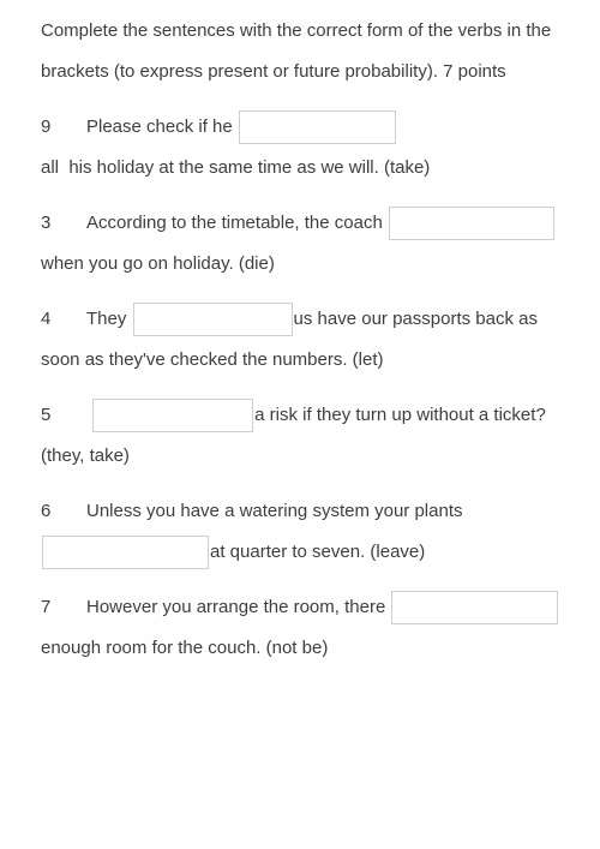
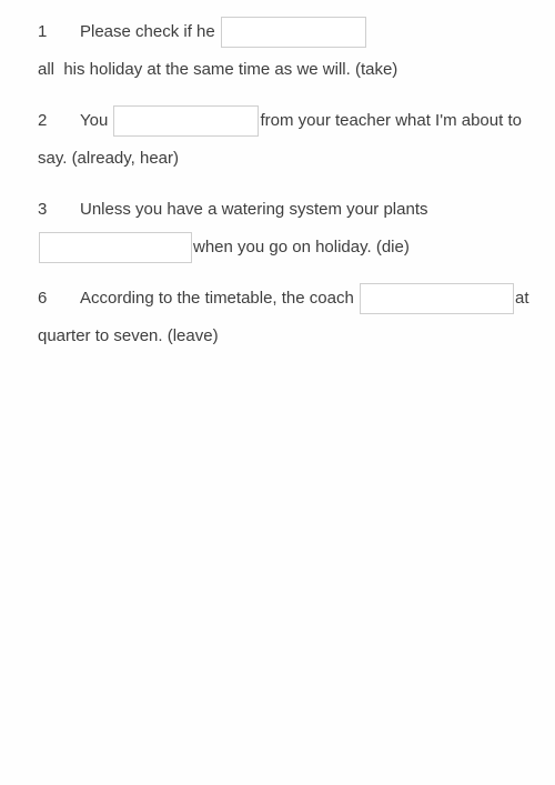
- Complete the sentences with the correct form of the verbs in the brackets (to express present or future probability). 7 points
- 9 Please check if he all his holiday at the same time as we will. (take)
+ 1 Please check if he all his holiday at the same time as we will. (take)
+ 2 You from your teacher what I'm about to say. (already, hear)
- 3 According to the timetable, the coach when you go on holiday. (die)
+ 3 Unless you have a watering system your plants when you go on holiday. (die)
- 4 They us have our passports back as soon as they've checked the numbers. (let)
- 5 a risk if they turn up without a ticket? (they, take)
- 6 Unless you have a watering system your plants at quarter to seven. (leave)
+ 6 According to the timetable, the coach at quarter to seven. (leave)
- 7 However you arrange the room, there enough room for the couch. (not be)
